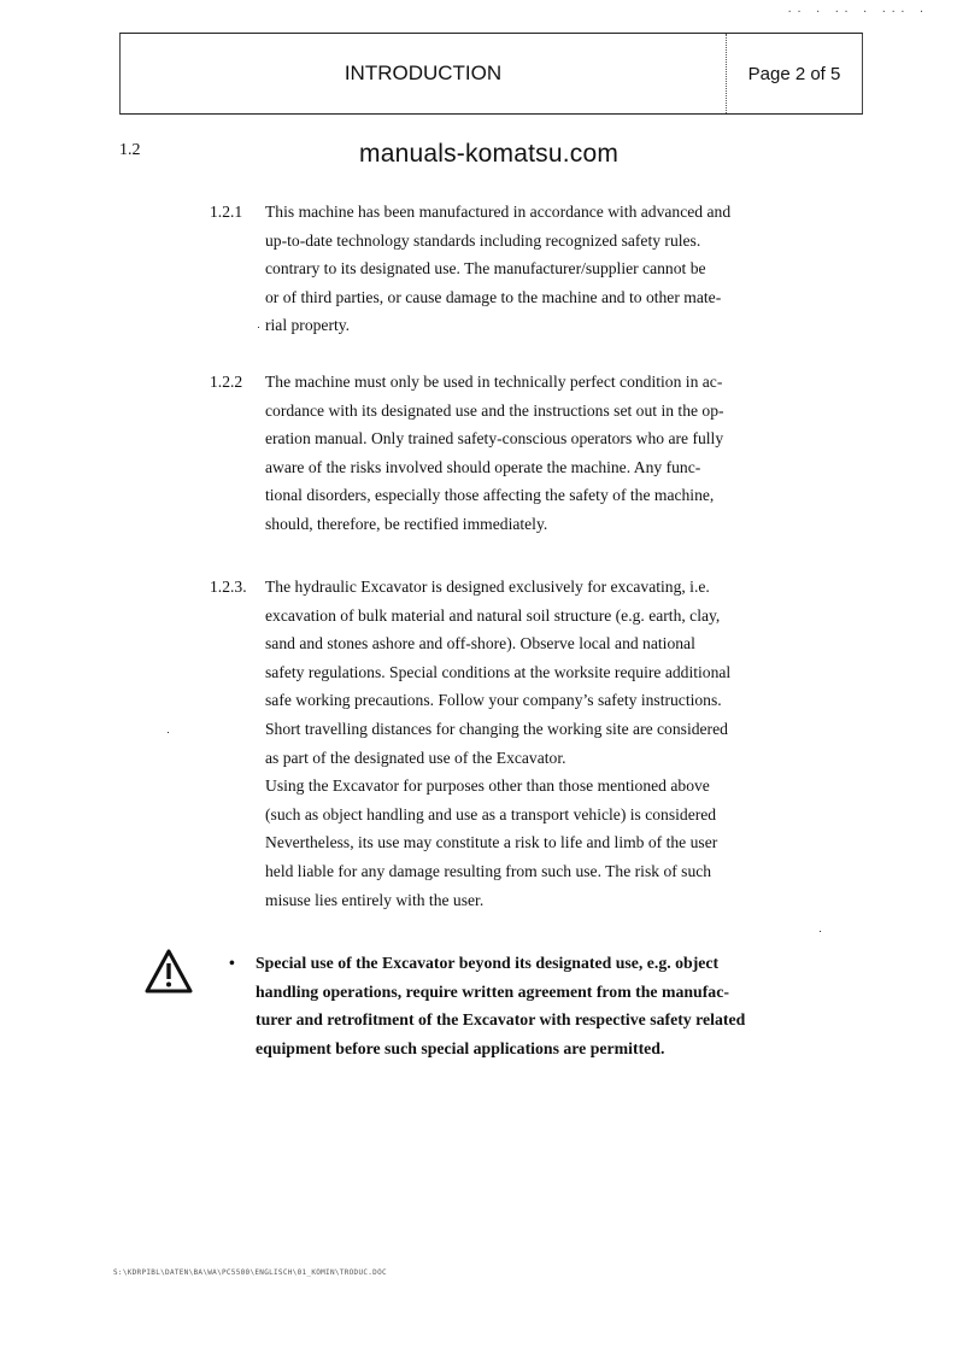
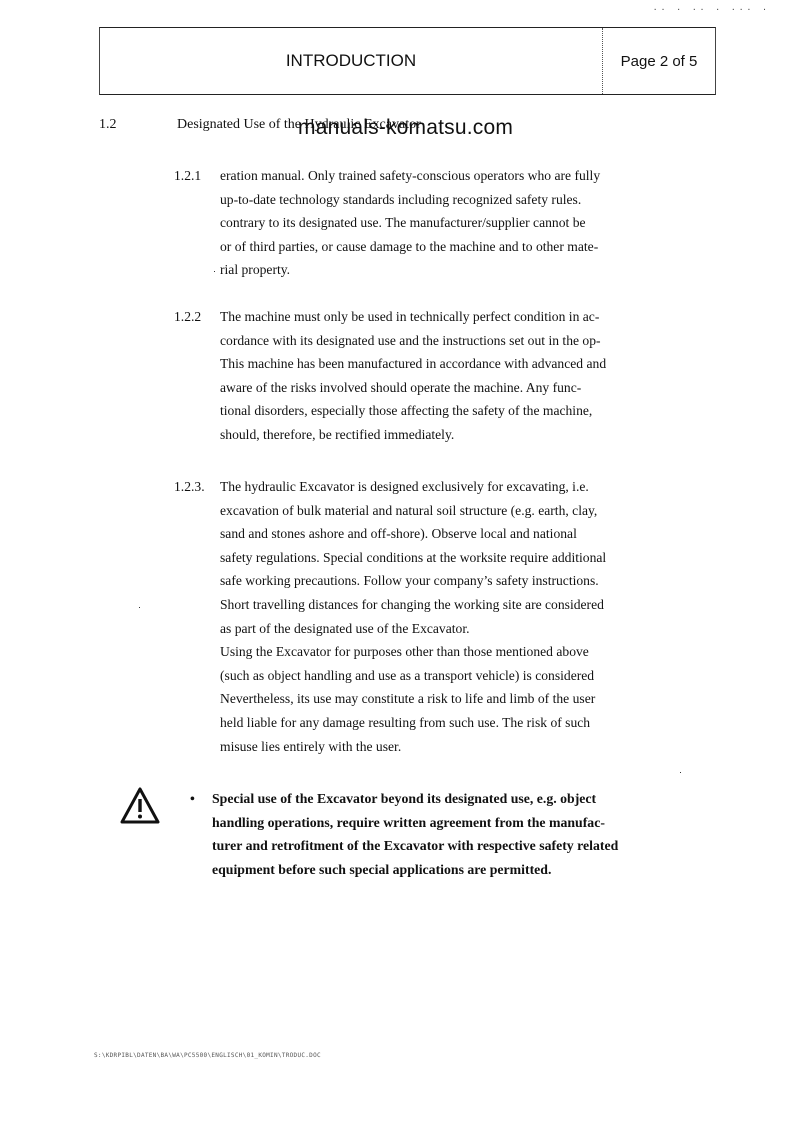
  .. . .. . ... .
  INTRODUCTION
  Page 2 of 5
  1.2
+ Designated Use of the Hydraulic Excavator
  manuals-komatsu.com
  1.2.1
- This machine has been manufactured in accordance with advanced and
+ eration manual. Only trained safety-conscious operators who are fully
  up-to-date technology standards including recognized safety rules.
  contrary to its designated use. The manufacturer/supplier cannot be
  or of third parties, or cause damage to the machine and to other mate-
  rial property.
  1.2.2
  The machine must only be used in technically perfect condition in ac-
  cordance with its designated use and the instructions set out in the op-
- eration manual. Only trained safety-conscious operators who are fully
+ This machine has been manufactured in accordance with advanced and
  aware of the risks involved should operate the machine. Any func-
  tional disorders, especially those affecting the safety of the machine,
  should, therefore, be rectified immediately.
  1.2.3.
  The hydraulic Excavator is designed exclusively for excavating, i.e.
  excavation of bulk material and natural soil structure (e.g. earth, clay,
  sand and stones ashore and off-shore). Observe local and national
  safety regulations. Special conditions at the worksite require additional
  safe working precautions. Follow your company’s safety instructions.
  Short travelling distances for changing the working site are considered
  as part of the designated use of the Excavator.
  Using the Excavator for purposes other than those mentioned above
  (such as object handling and use as a transport vehicle) is considered
  Nevertheless, its use may constitute a risk to life and limb of the user
  held liable for any damage resulting from such use. The risk of such
  misuse lies entirely with the user.
  •
  Special use of the Excavator beyond its designated use, e.g. object
  handling operations, require written agreement from the manufac-
  turer and retrofitment of the Excavator with respective safety related
  equipment before such special applications are permitted.
